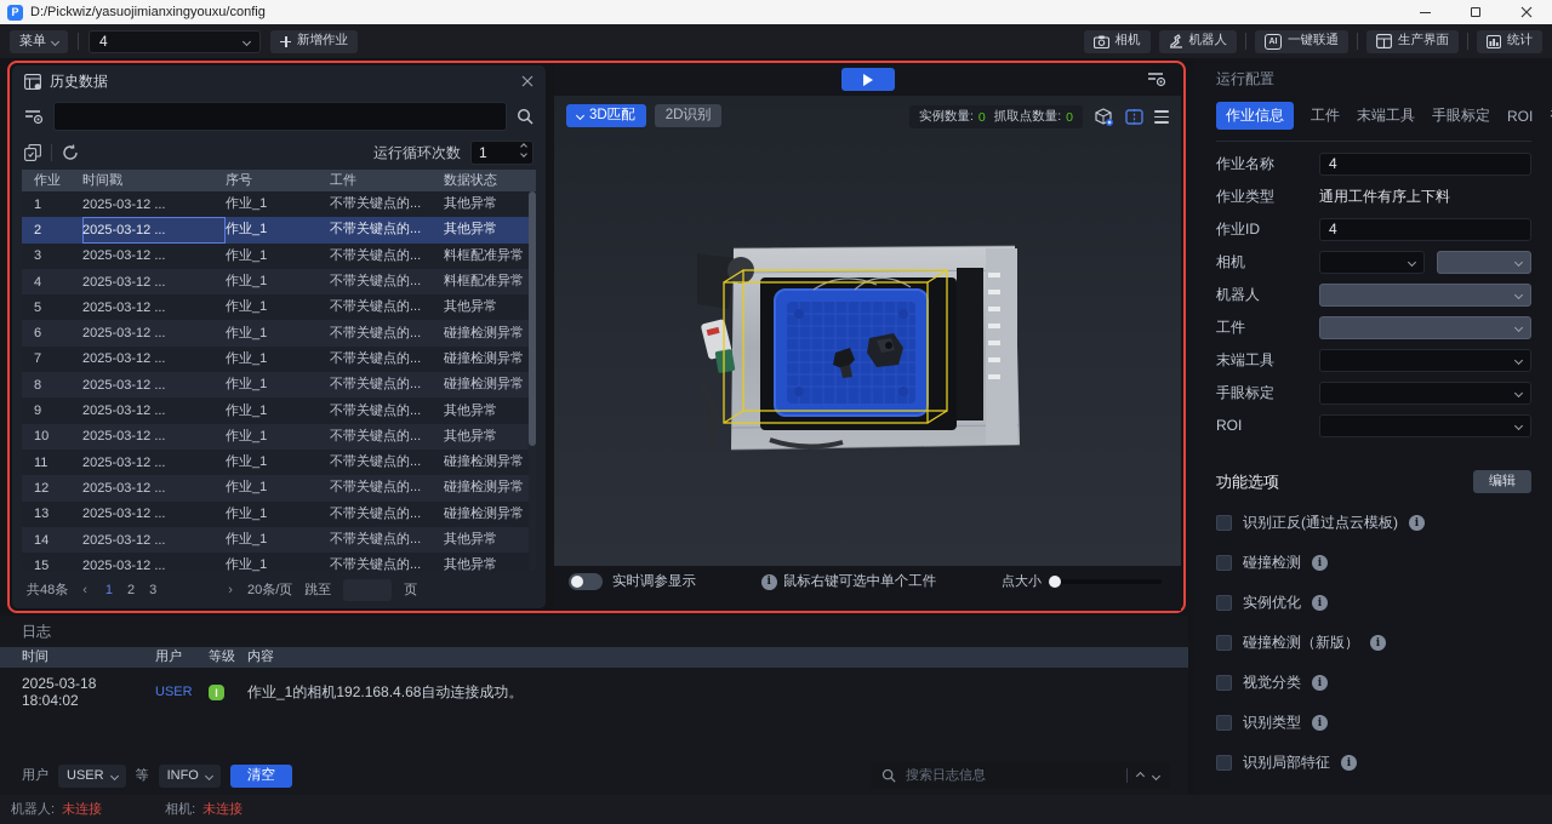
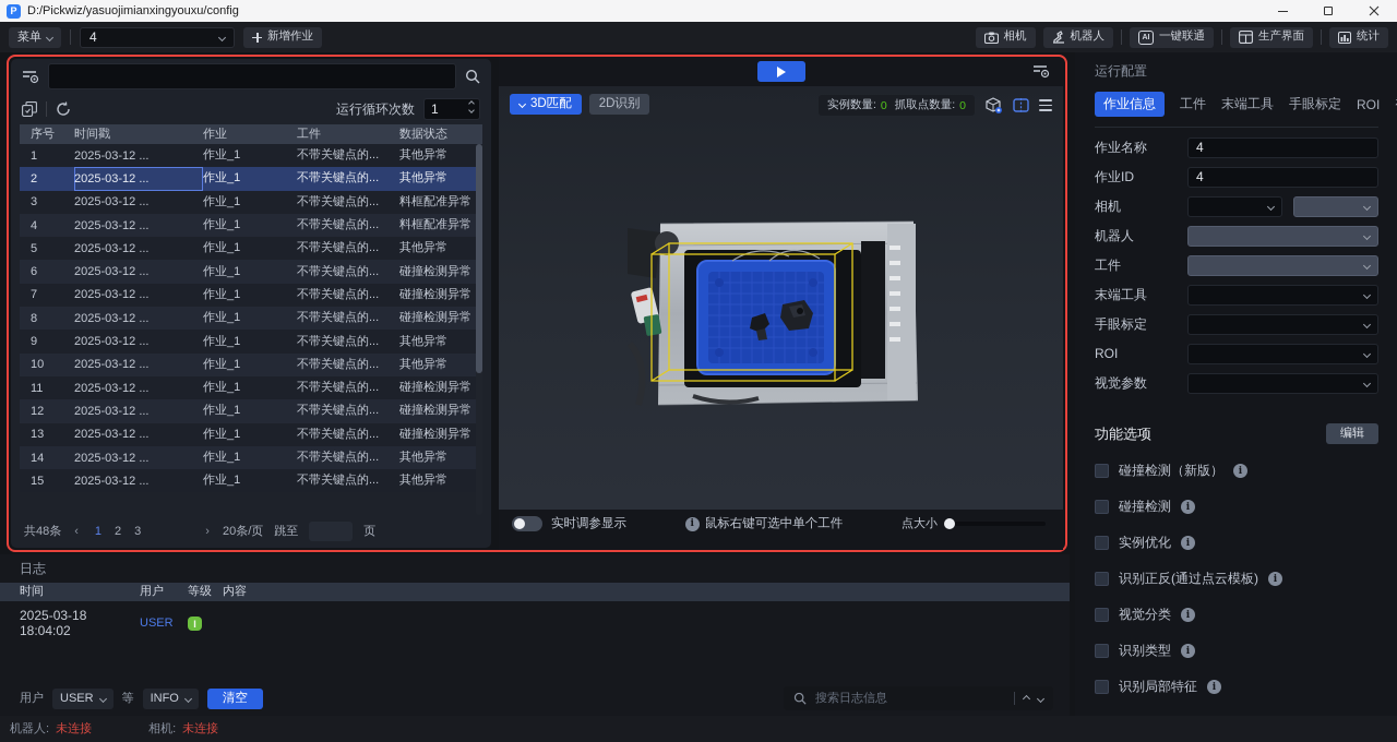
  P
  D:/Pickwiz/yasuojimianxingyouxu/config
  菜单
  4
  新增作业
  相机
  机器人
  一键联通
  生产界面
  统计
- 历史数据
  运行循环次数
  1
- 作业
+ 序号
  时间戳
- 序号
+ 作业
  工件
  数据状态
  1
  2025-03-12 ...
  作业_1
  不带关键点的...
  其他异常
  2
  2025-03-12 ...
  作业_1
  不带关键点的...
  其他异常
  3
  2025-03-12 ...
  作业_1
  不带关键点的...
  料框配准异常
  4
  2025-03-12 ...
  作业_1
  不带关键点的...
  料框配准异常
  5
  2025-03-12 ...
  作业_1
  不带关键点的...
  其他异常
  6
  2025-03-12 ...
  作业_1
  不带关键点的...
  碰撞检测异常
  7
  2025-03-12 ...
  作业_1
  不带关键点的...
  碰撞检测异常
  8
  2025-03-12 ...
  作业_1
  不带关键点的...
  碰撞检测异常
  9
  2025-03-12 ...
  作业_1
  不带关键点的...
  其他异常
  10
  2025-03-12 ...
  作业_1
  不带关键点的...
  其他异常
  11
  2025-03-12 ...
  作业_1
  不带关键点的...
  碰撞检测异常
  12
  2025-03-12 ...
  作业_1
  不带关键点的...
  碰撞检测异常
  13
  2025-03-12 ...
  作业_1
  不带关键点的...
  碰撞检测异常
  14
  2025-03-12 ...
  作业_1
  不带关键点的...
  其他异常
  15
  2025-03-12 ...
  作业_1
  不带关键点的...
  其他异常
  共48条
  ‹
  1
  2
  3
  ›
  20条/页
  跳至
  页
  3D匹配
  2D识别
  实例数量:
  0
  抓取点数量:
  0
  实时调参显示
  i
  鼠标右键可选中单个工件
  点大小
  运行配置
  作业信息
  工件
  末端工具
  手眼标定
  ROI
  作业名称
  4
- 作业类型
- 通用工件有序上下料
  作业ID
  4
  相机
  机器人
  工件
  末端工具
  手眼标定
  ROI
+ 视觉参数
  功能选项
  编辑
- 识别正反(通过点云模板)
+ 碰撞检测（新版）
  i
  碰撞检测
  i
  实例优化
  i
- 碰撞检测（新版）
+ 识别正反(通过点云模板)
  i
  视觉分类
  i
  识别类型
  i
  识别局部特征
  i
  日志
  时间
  用户
  等级
  内容
  2025-03-18 18:04:02
  USER
  I
- 作业_1的相机192.168.4.68自动连接成功。
  用户
  USER
  等
  INFO
  清空
  搜索日志信息
  机器人:
  未连接
  相机:
  未连接
